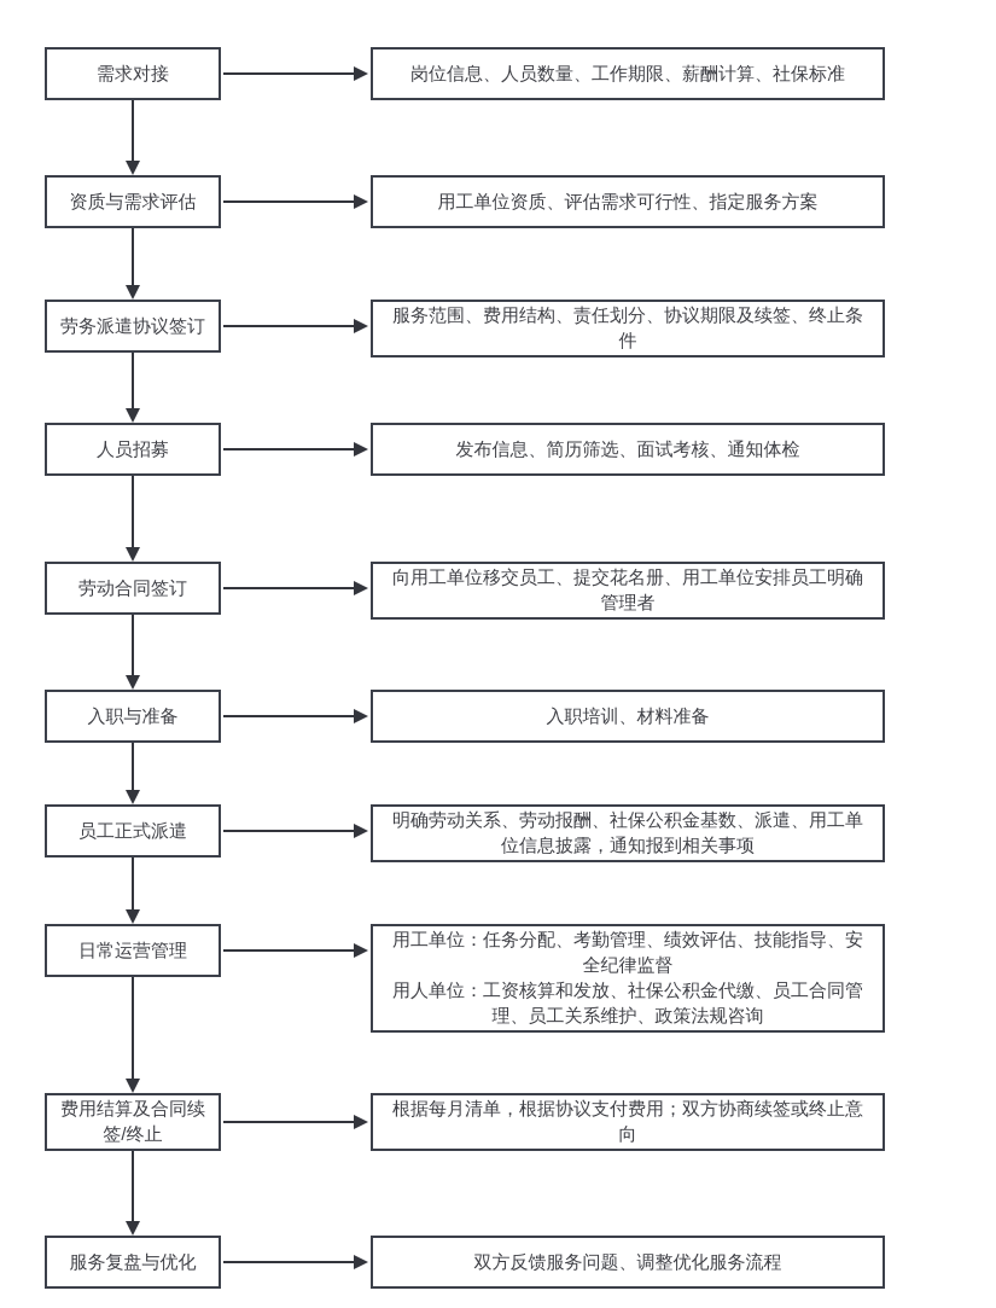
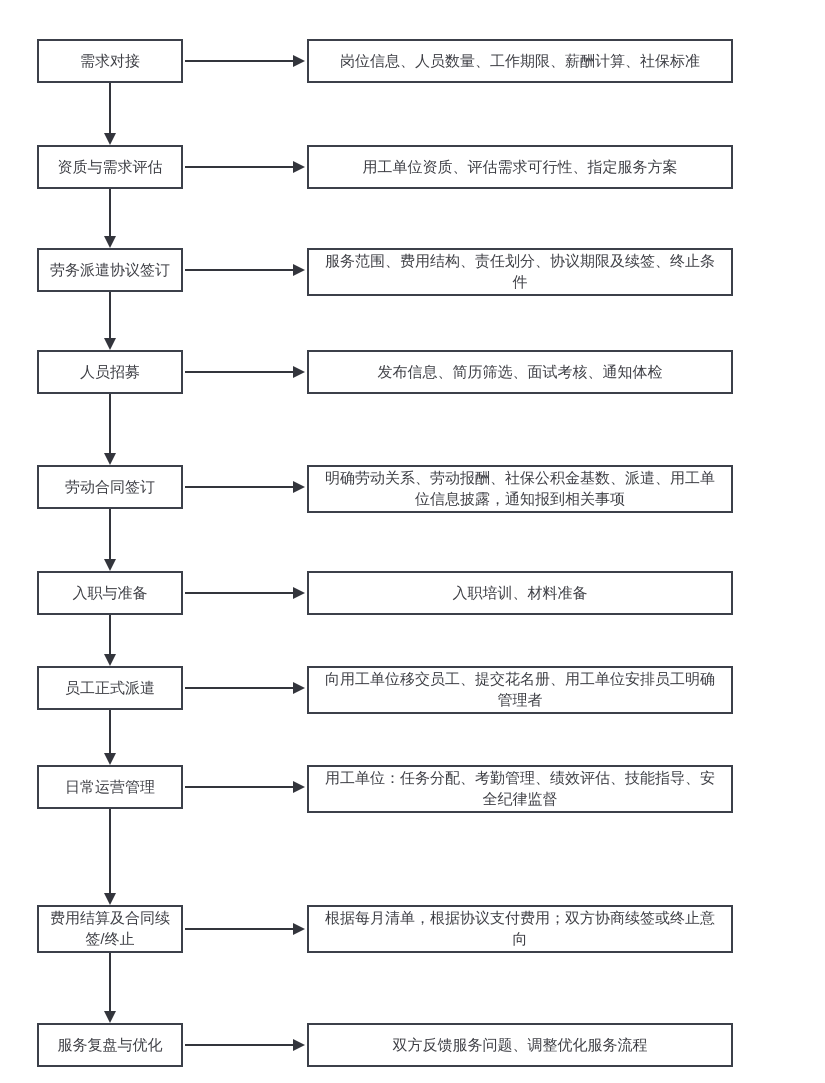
  需求对接
  岗位信息、人员数量、工作期限、薪酬计算、社保标准
  资质与需求评估
  用工单位资质、评估需求可行性、指定服务方案
  劳务派遣协议签订
  服务范围、费用结构、责任划分、协议期限及续签、终止条件
  人员招募
  发布信息、简历筛选、面试考核、通知体检
  劳动合同签订
- 向用工单位移交员工、提交花名册、用工单位安排员工明确管理者
+ 明确劳动关系、劳动报酬、社保公积金基数、派遣、用工单位信息披露，通知报到相关事项
  入职与准备
  入职培训、材料准备
  员工正式派遣
- 明确劳动关系、劳动报酬、社保公积金基数、派遣、用工单位信息披露，通知报到相关事项
+ 向用工单位移交员工、提交花名册、用工单位安排员工明确管理者
  日常运营管理
  用工单位：任务分配、考勤管理、绩效评估、技能指导、安全纪律监督
- 用人单位：工资核算和发放、社保公积金代缴、员工合同管理、员工关系维护、政策法规咨询
  费用结算及合同续签/终止
  根据每月清单，根据协议支付费用；双方协商续签或终止意向
  服务复盘与优化
  双方反馈服务问题、调整优化服务流程
